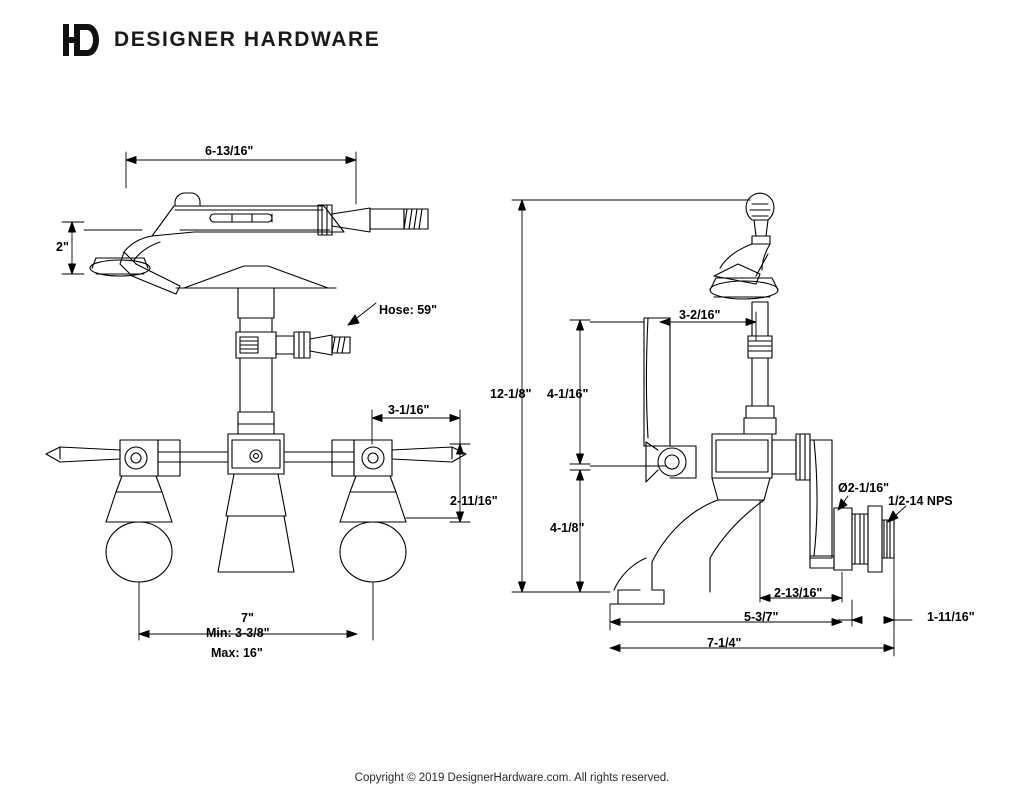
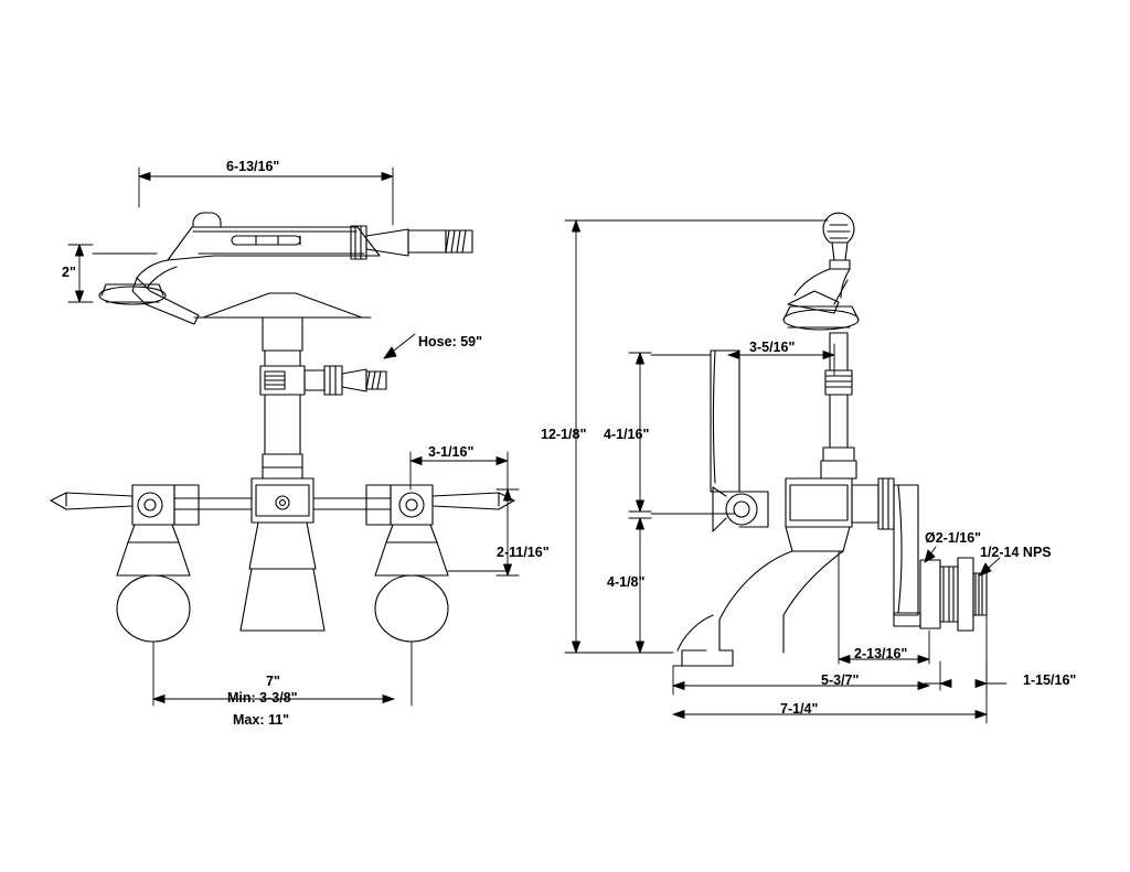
- DESIGNER HARDWARE
  6-13/16"
  2"
  Hose: 59"
  3-1/16"
  2-11/16"
  7"
  Min: 3-3/8"
- Max: 16"
+ Max: 11"
  12-1/8"
  4-1/16"
  4-1/8"
- 3-2/16"
+ 3-5/16"
  Ø2-1/16"
  1/2-14 NPS
  2-13/16"
  5-3/7"
  7-1/4"
- 1-11/16"
+ 1-15/16"
- Copyright © 2019 DesignerHardware.com. All rights reserved.
